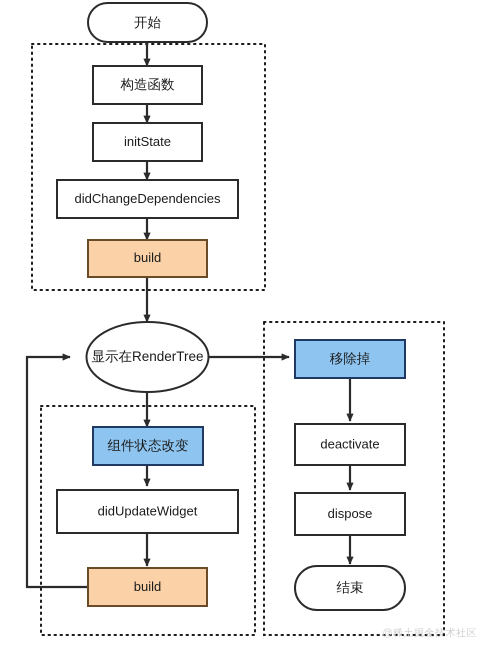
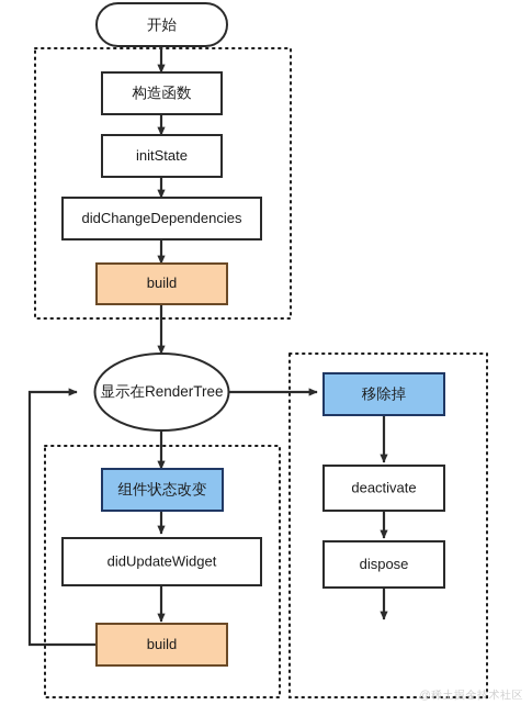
  开始
  构造函数
  initState
  didChangeDependencies
  build
  显示在RenderTree
  移除掉
  组件状态改变
  didUpdateWidget
  build
  deactivate
  dispose
- 结束
  @稀土掘金技术社区
